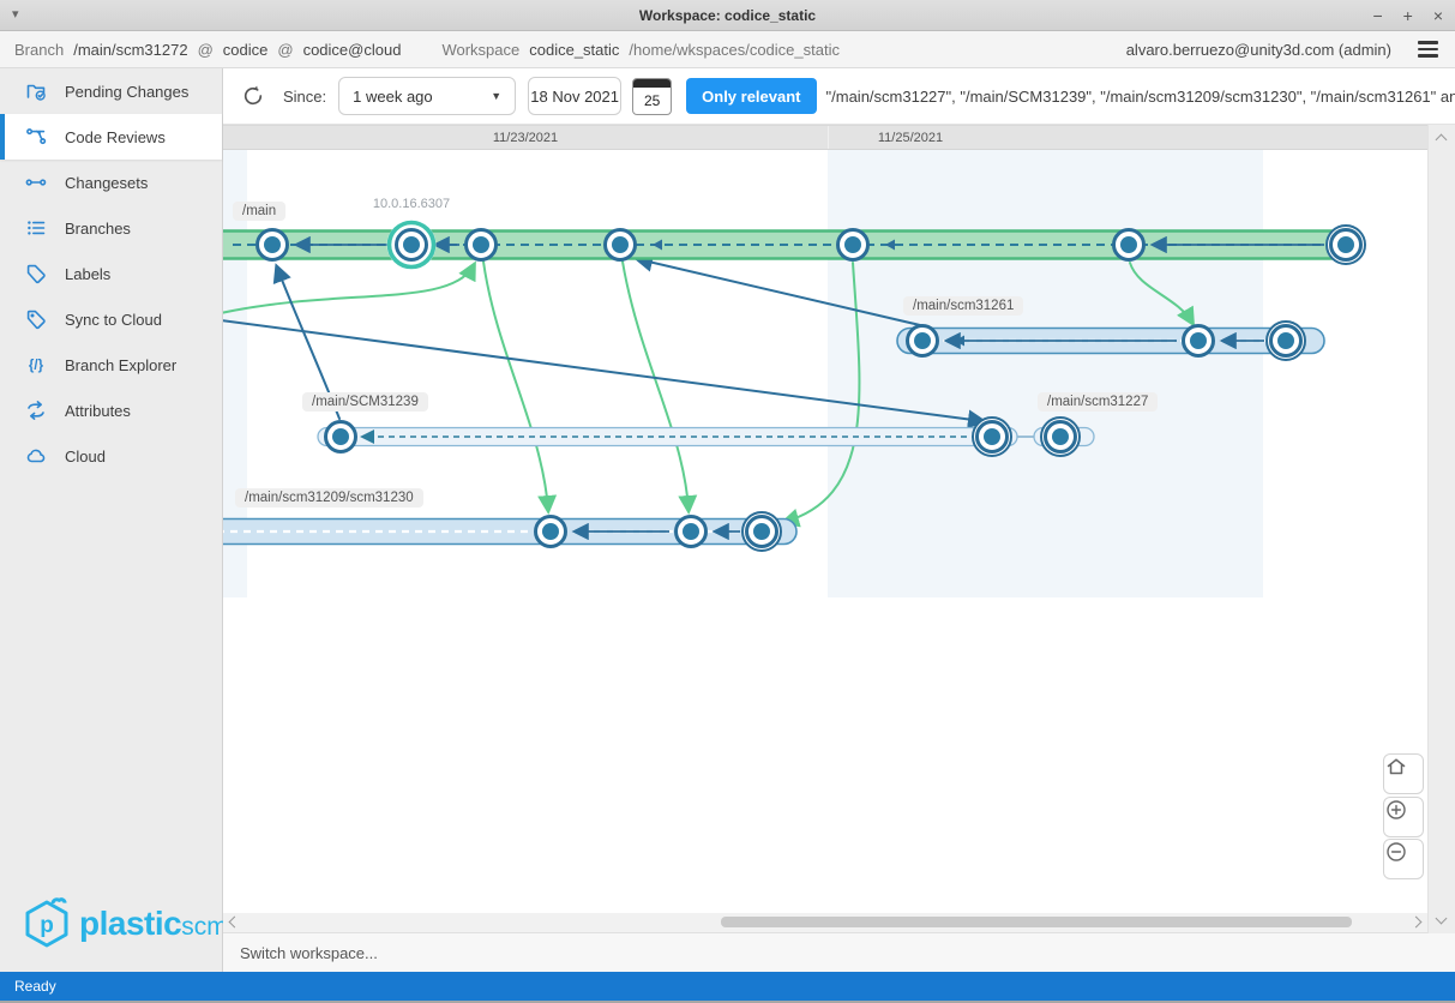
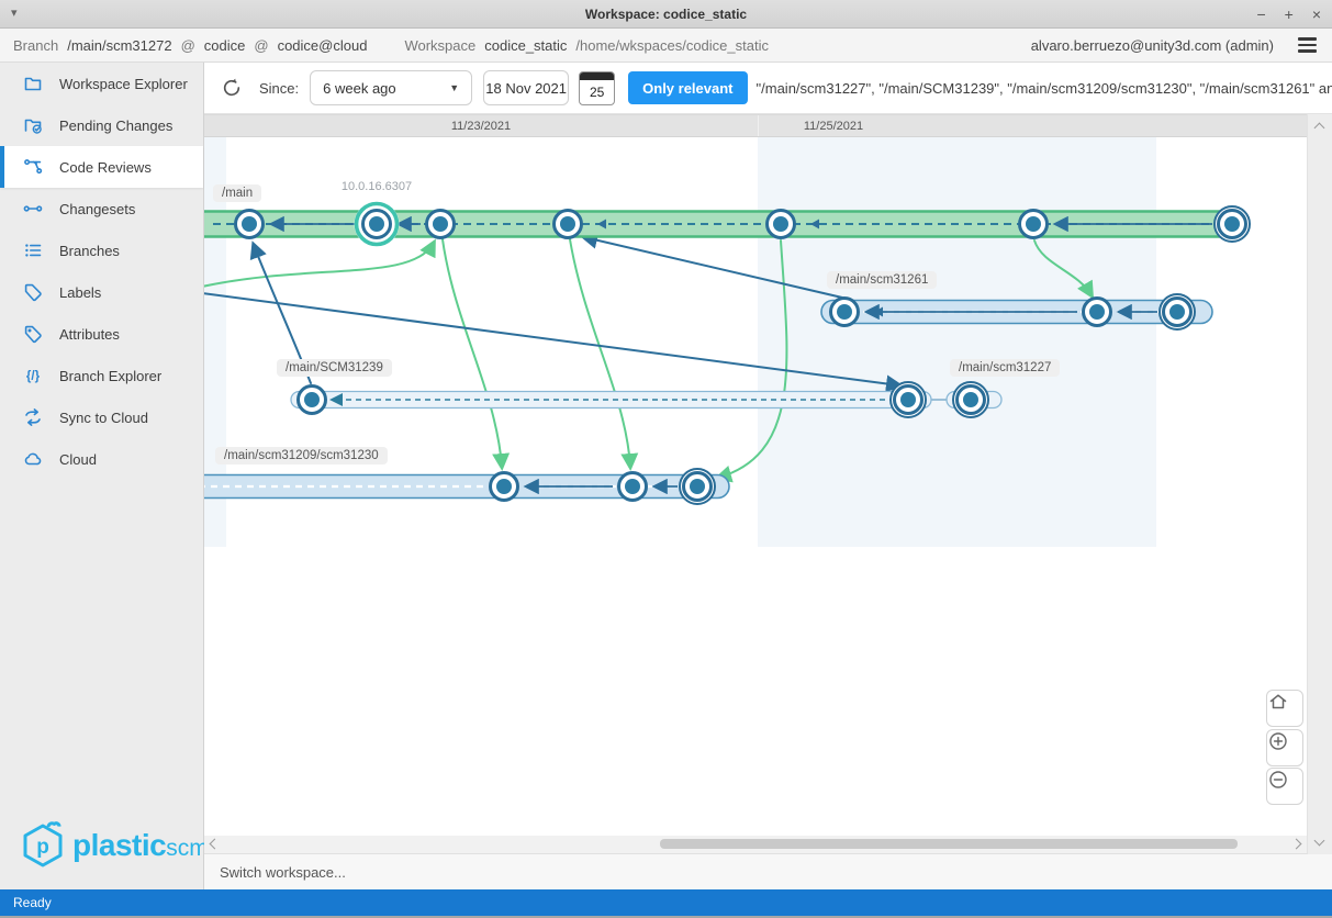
  ▾
  Workspace: codice_static
  −
  +
  ×
  Branch
  /main/scm31272
  @
  codice
  @
  codice@cloud
  Workspace
  codice_static
  /home/wkspaces/codice_static
  alvaro.berruezo@unity3d.com (admin)
+ Workspace Explorer
  Pending Changes
  Code Reviews
  Changesets
  Branches
  Labels
- Sync to Cloud
+ Attributes
  {/}
  Branch Explorer
- Attributes
+ Sync to Cloud
  Cloud
  p
  plasticscm
  Since:
- 1 week ago
+ 6 week ago
  ▼
  18 Nov 2021
  25
  Only relevant
  "/main/scm31227", "/main/SCM31239", "/main/scm31209/scm31230", "/main/scm31261" an
  11/23/2021
  11/25/2021
  /main
  /main/scm31261
  /main/SCM31239
  /main/scm31227
  /main/scm31209/scm31230
  10.0.16.6307
  Switch workspace...
  Ready
